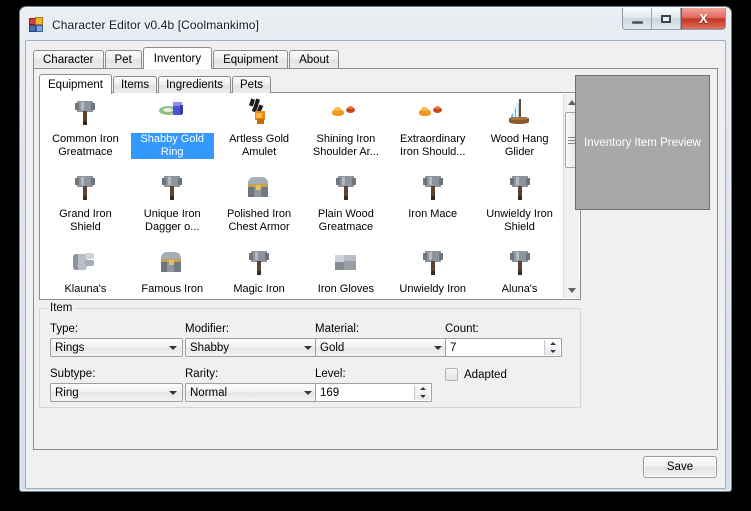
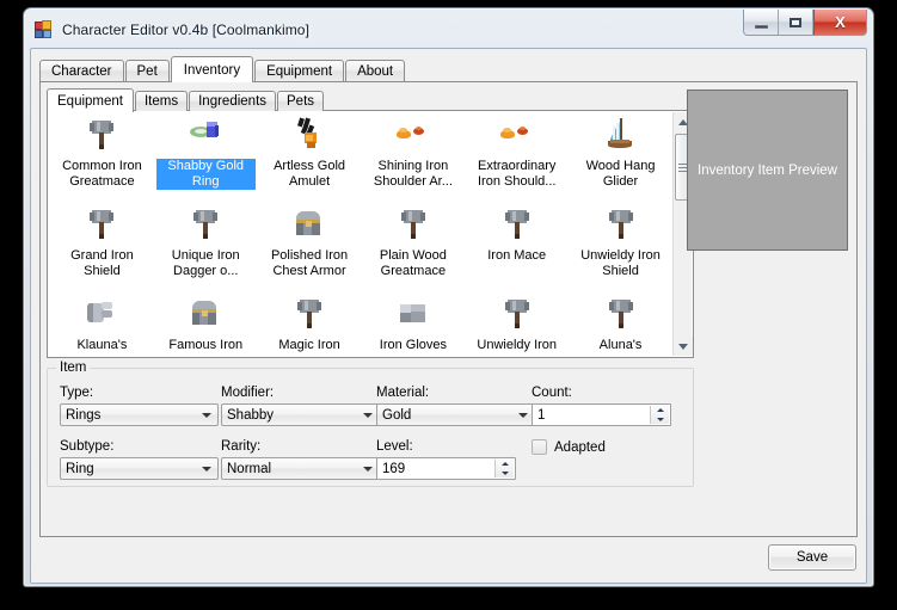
  Character Editor v0.4b [Coolmankimo]
  X
  Character
  Pet
  Inventory
  Equipment
  About
  Equipment
  Items
  Ingredients
  Pets
  Common Iron
  Greatmace
  Shabby Gold
  Ring
  Artless Gold
  Amulet
  Shining Iron
  Shoulder Ar...
  Extraordinary
  Iron Should...
  Wood Hang
  Glider
  Grand Iron
  Shield
  Unique Iron
  Dagger o...
  Polished Iron
  Chest Armor
  Plain Wood
  Greatmace
  Iron Mace
  Unwieldy Iron
  Shield
  Klauna's
  Famous Iron
  Magic Iron
  Iron Gloves
  Unwieldy Iron
  Aluna's
  Inventory Item Preview
  Item
  Type:
  Rings
  Modifier:
  Shabby
  Material:
  Gold
  Count:
- 7
+ 1
  Subtype:
  Ring
  Rarity:
  Normal
  Level:
  169
  Adapted
  Save
